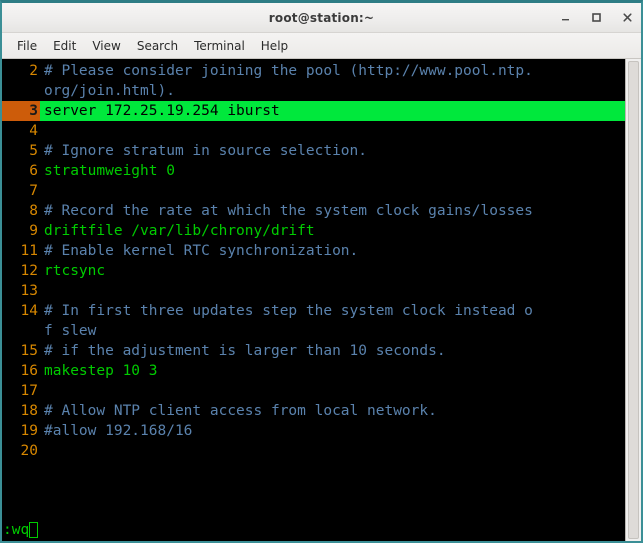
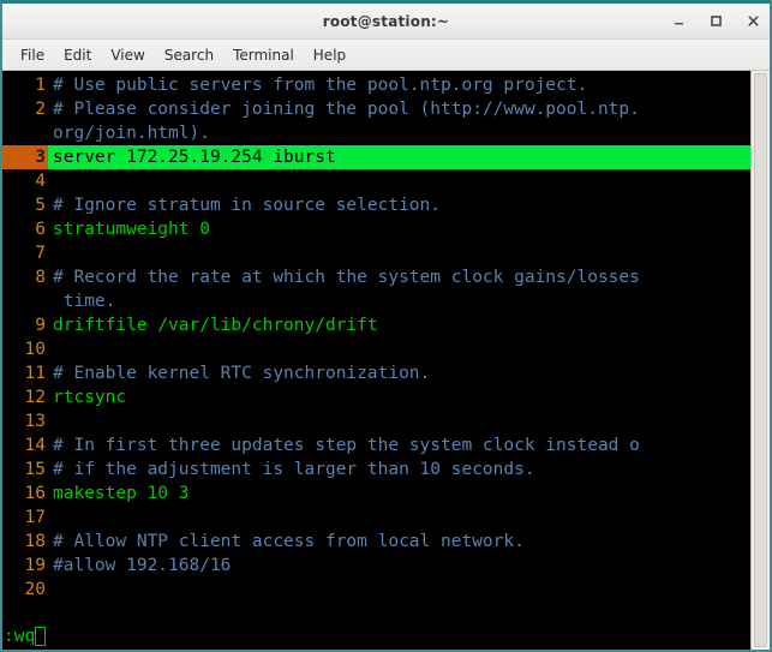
  root@station:~
  File
  Edit
  View
  Search
  Terminal
  Help
+ 1
+ # Use public servers from the pool.ntp.org project.
  2
  # Please consider joining the pool (http://www.pool.ntp.
  org/join.html).
  3
  server 172.25.19.254 iburst
  4
  5
  # Ignore stratum in source selection.
  6
  stratumweight 0
  7
  8
  # Record the rate at which the system clock gains/losses
+ time.
  9
  driftfile /var/lib/chrony/drift
+ 10
  11
  # Enable kernel RTC synchronization.
  12
  rtcsync
  13
  14
  # In first three updates step the system clock instead o
- f slew
  15
  # if the adjustment is larger than 10 seconds.
  16
  makestep 10 3
  17
  18
  # Allow NTP client access from local network.
  19
  #allow 192.168/16
  20
  :wq
